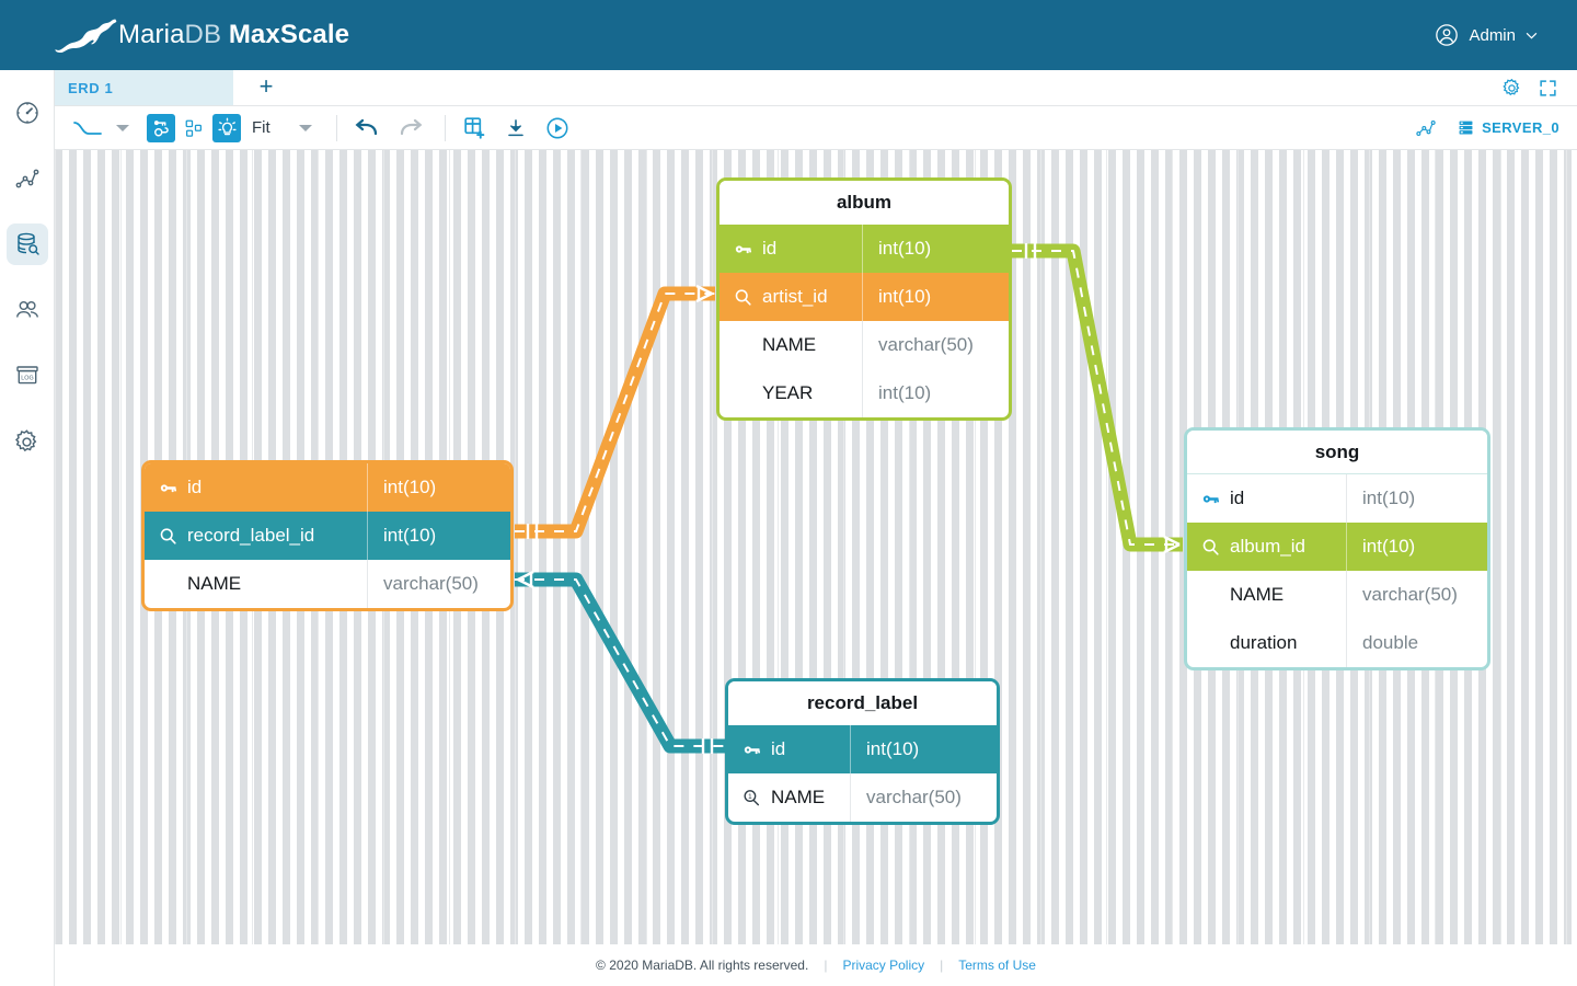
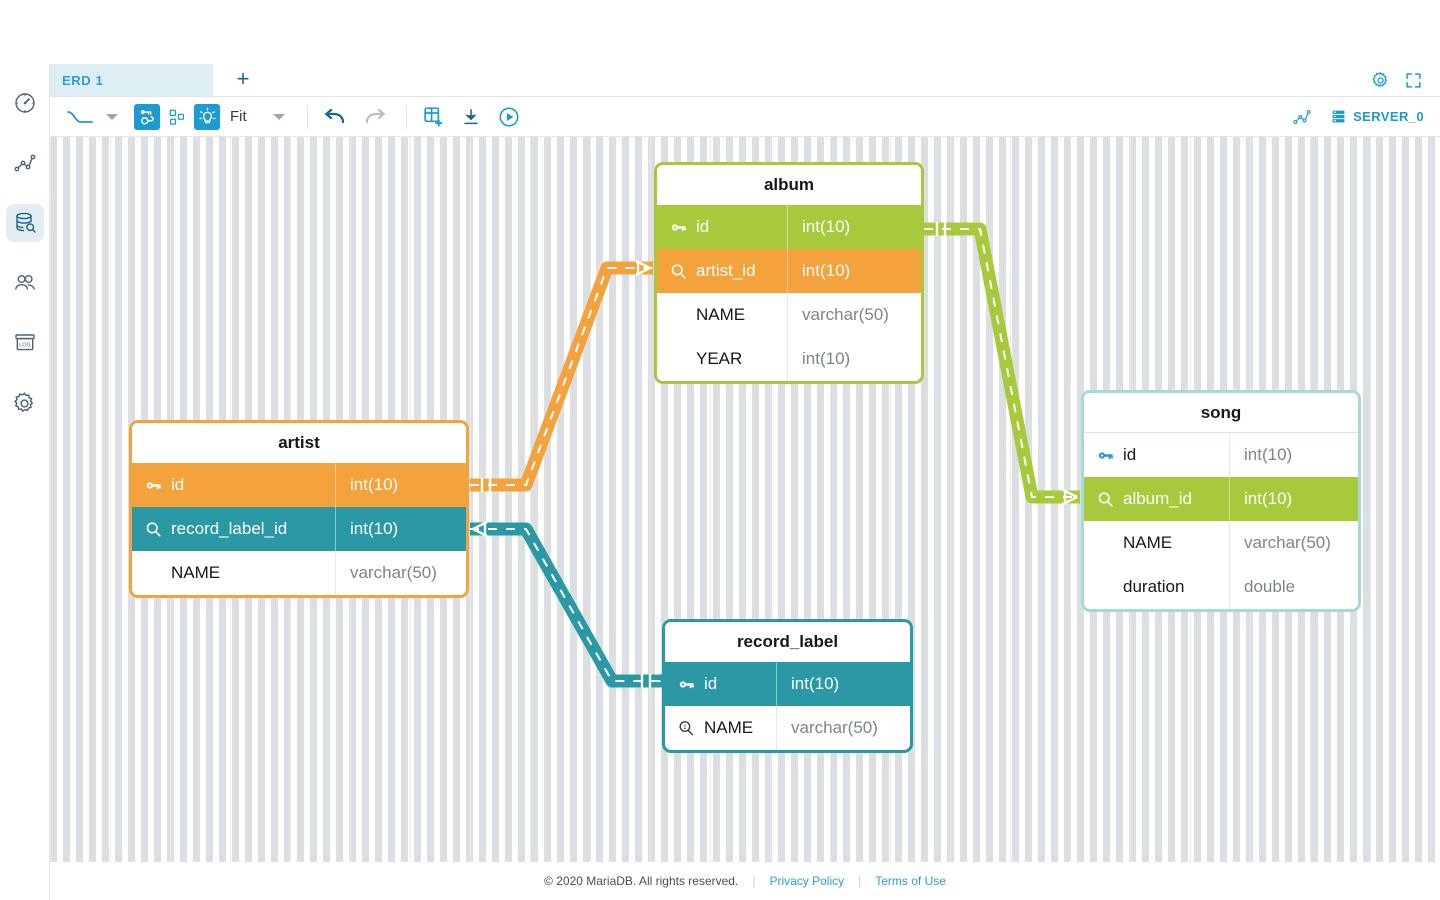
- MariaDB MaxScale
- Admin
  ERD 1
  +
  Fit
  SERVER_0
  album
  id
  int(10)
  artist_id
  int(10)
  NAME
  varchar(50)
  YEAR
  int(10)
+ artist
  id
  int(10)
  record_label_id
  int(10)
  NAME
  varchar(50)
  song
  id
  int(10)
  album_id
  int(10)
  NAME
  varchar(50)
  duration
  double
  record_label
  id
  int(10)
  NAME
  varchar(50)
  © 2020 MariaDB. All rights reserved.
  |
  Privacy Policy
  |
  Terms of Use
